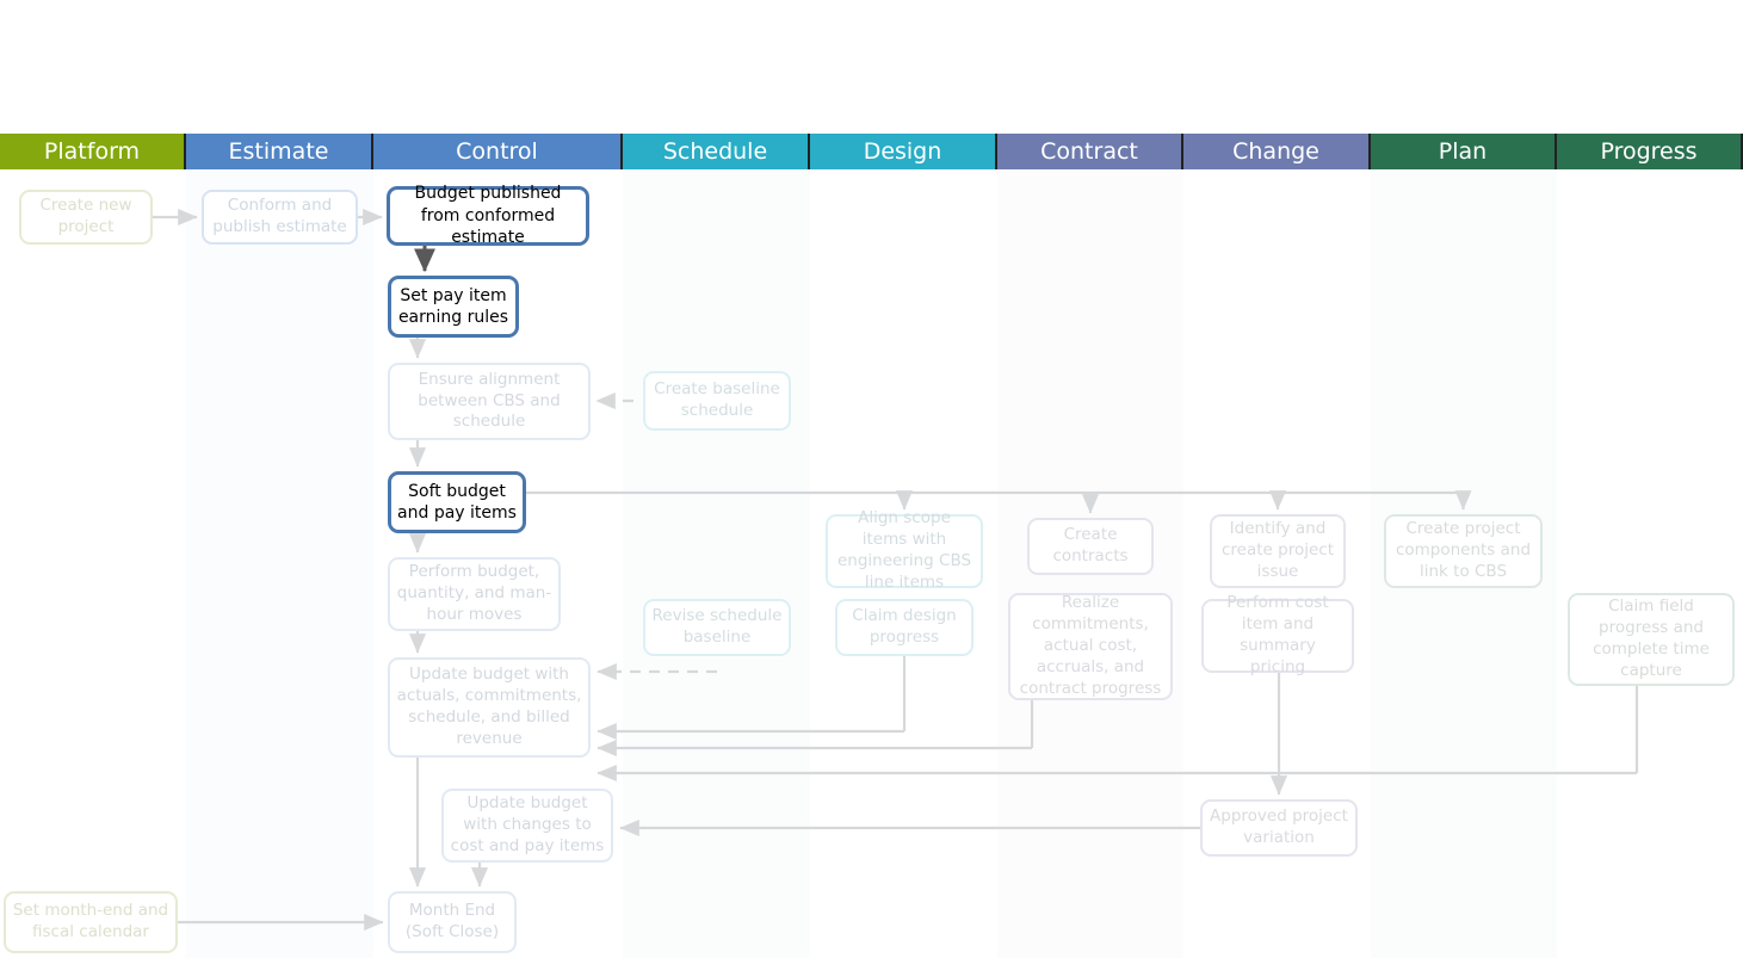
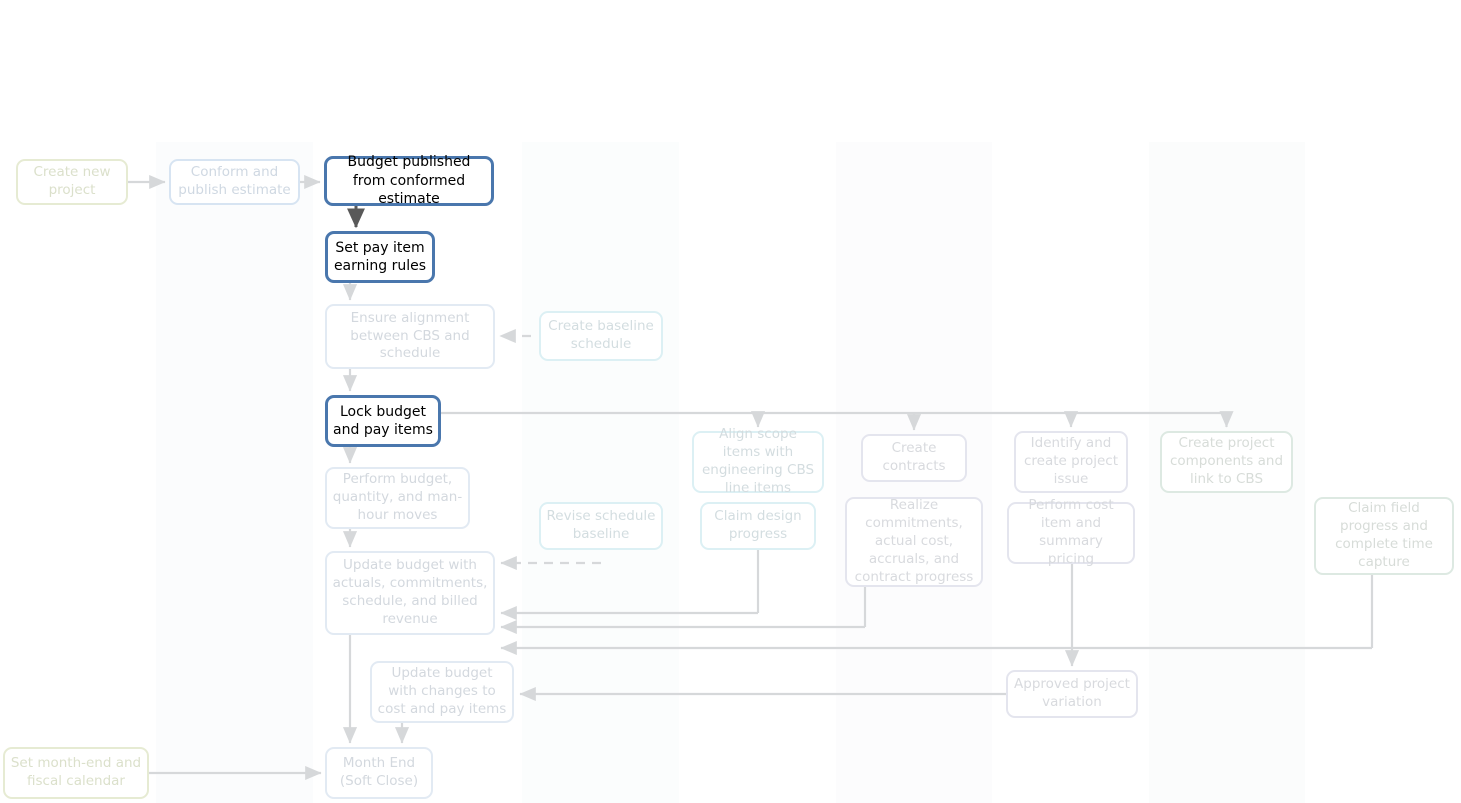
- Platform
- Estimate
- Control
- Schedule
- Design
- Contract
- Change
- Plan
- Progress
  Create new project
  Conform and publish estimate
  Budget published from conformed estimate
  Set pay item earning rules
  Ensure alignment between CBS and schedule
  Create baseline schedule
- Soft budget and pay items
+ Lock budget and pay items
  Align scope items with engineering CBS line items
  Create contracts
  Identify and create project issue
  Create project components and link to CBS
  Perform budget, quantity, and man-hour moves
  Revise schedule baseline
  Claim design progress
  Realize commitments, actual cost, accruals, and contract progress
  Perform cost item and summary pricing
  Claim field progress and complete time capture
  Update budget with actuals, commitments, schedule, and billed revenue
  Update budget with changes to cost and pay items
  Approved project variation
  Set month-end and fiscal calendar
  Month End (Soft Close)
